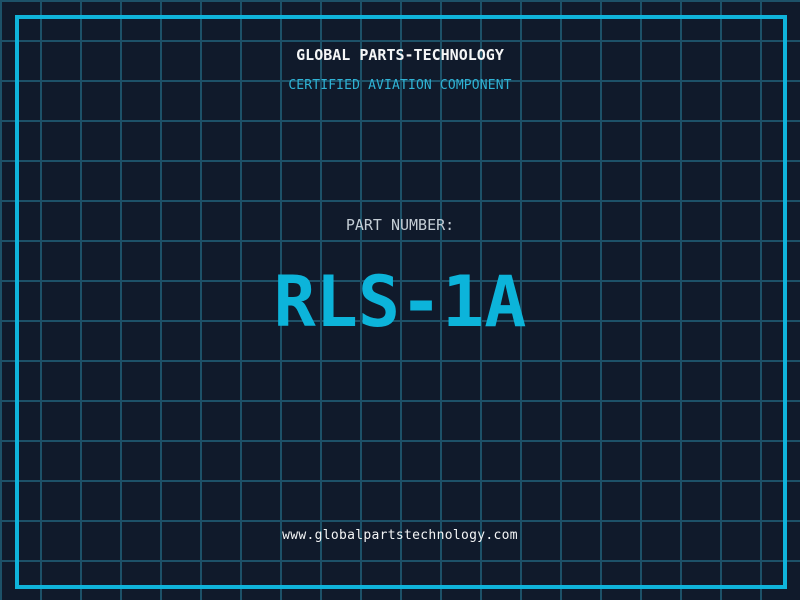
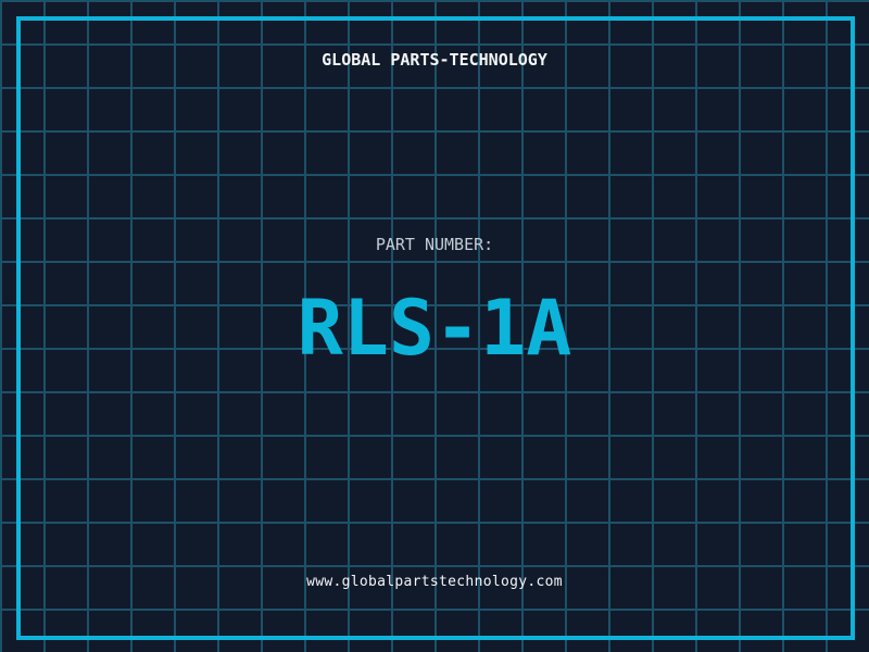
  GLOBAL PARTS-TECHNOLOGY
- CERTIFIED AVIATION COMPONENT
  PART NUMBER:
  RLS-1A
  www.globalpartstechnology.com
